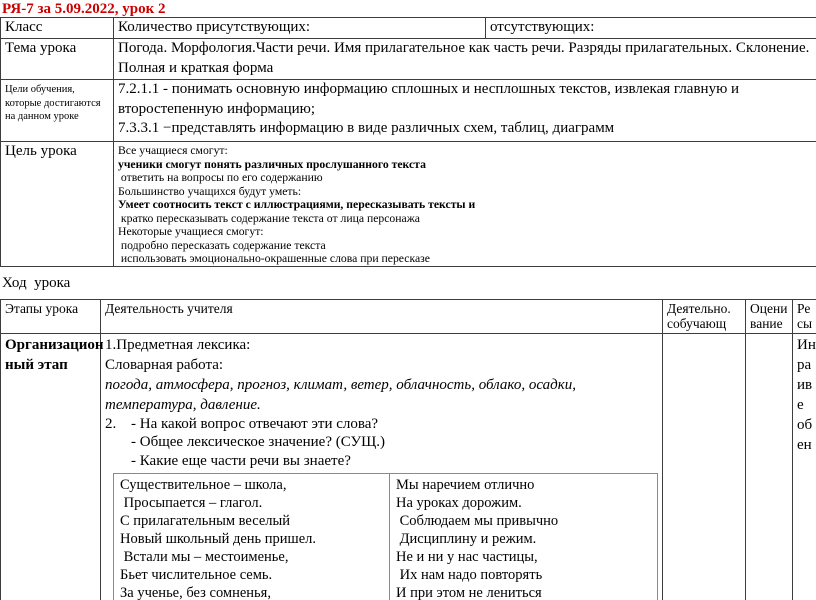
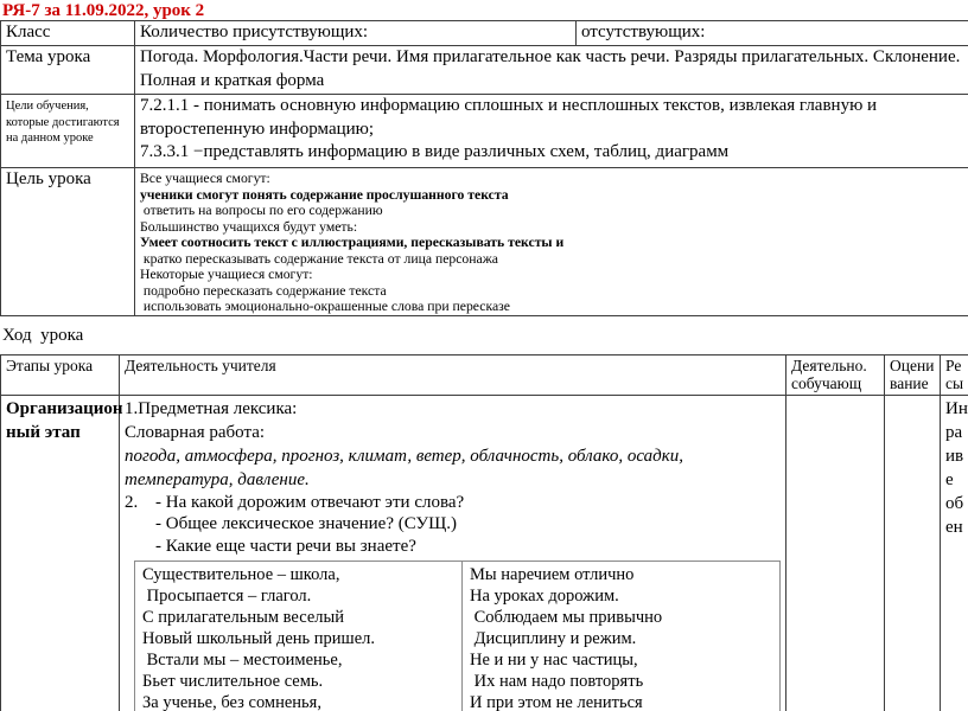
- РЯ-7 за 5.09.2022, урок 2
+ РЯ-7 за 11.09.2022, урок 2
  Класс	Количество присутствующих:	отсутствующих:
  Тема урока	Погода. Морфология.Части речи. Имя прилагательное как часть речи. Разряды прилагательных. Склонение. Полная и краткая форма
  Цели обучения, которые достигаются на данном уроке	7.2.1.1 - понимать основную информацию сплошных и несплошных текстов, извлекая главную и второстепенную информацию; 7.3.3.1 −представлять информацию в виде различных схем, таблиц, диаграмм
- Цель урока	Все учащиеся смогут: ученики смогут понять различных прослушанного текста ответить на вопросы по его содержанию Большинство учащихся будут уметь: Умеет соотносить текст с иллюстрациями, пересказывать тексты и кратко пересказывать содержание текста от лица персонажа Некоторые учащиеся смогут: подробно пересказать содержание текста использовать эмоционально-окрашенные слова при пересказе
+ Цель урока	Все учащиеся смогут: ученики смогут понять содержание прослушанного текста ответить на вопросы по его содержанию Большинство учащихся будут уметь: Умеет соотносить текст с иллюстрациями, пересказывать тексты и кратко пересказывать содержание текста от лица персонажа Некоторые учащиеся смогут: подробно пересказать содержание текста использовать эмоционально-окрашенные слова при пересказе
  Ход урока
  Этапы урока	Деятельность учителя	Деятельно. собучающ	Оцени вание	Ре сы
- Организацион ный этап	1.Предметная лексика: Словарная работа: погода, атмосфера, прогноз, климат, ветер, облачность, облако, осадки, температура, давление. 2. - На какой вопрос отвечают эти слова? - Общее лексическое значение? (СУЩ.) - Какие еще части речи вы знаете?
+ Организацион ный этап	1.Предметная лексика: Словарная работа: погода, атмосфера, прогноз, климат, ветер, облачность, облако, осадки, температура, давление. 2. - На какой дорожим отвечают эти слова? - Общее лексическое значение? (СУЩ.) - Какие еще части речи вы знаете?
  Существительное – школа, Просыпается – глагол. С прилагательным веселый Новый школьный день пришел. Встали мы – местоименье, Бьет числительное семь. За ученье, без сомненья,	Мы наречием отлично На уроках дорожим. Соблюдаем мы привычно Дисциплину и режим. Не и ни у нас частицы, Их нам надо повторять И при этом не лениться
  				Ин ра ив е об ен
